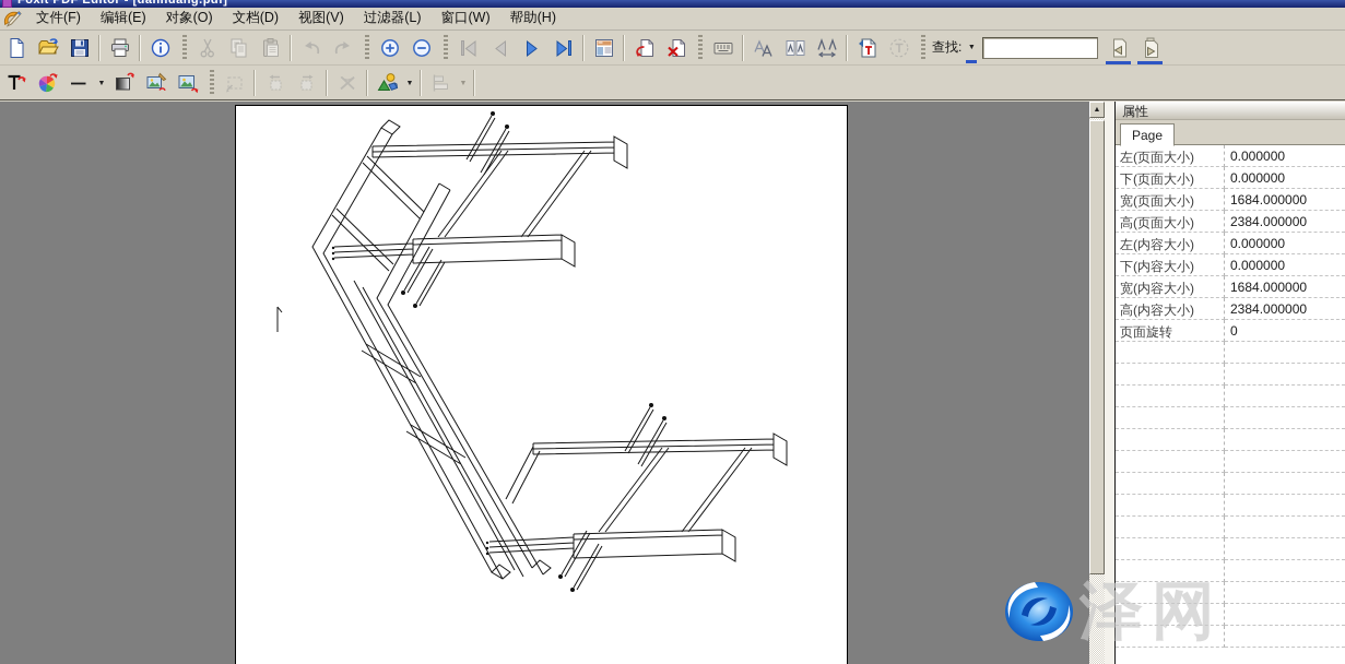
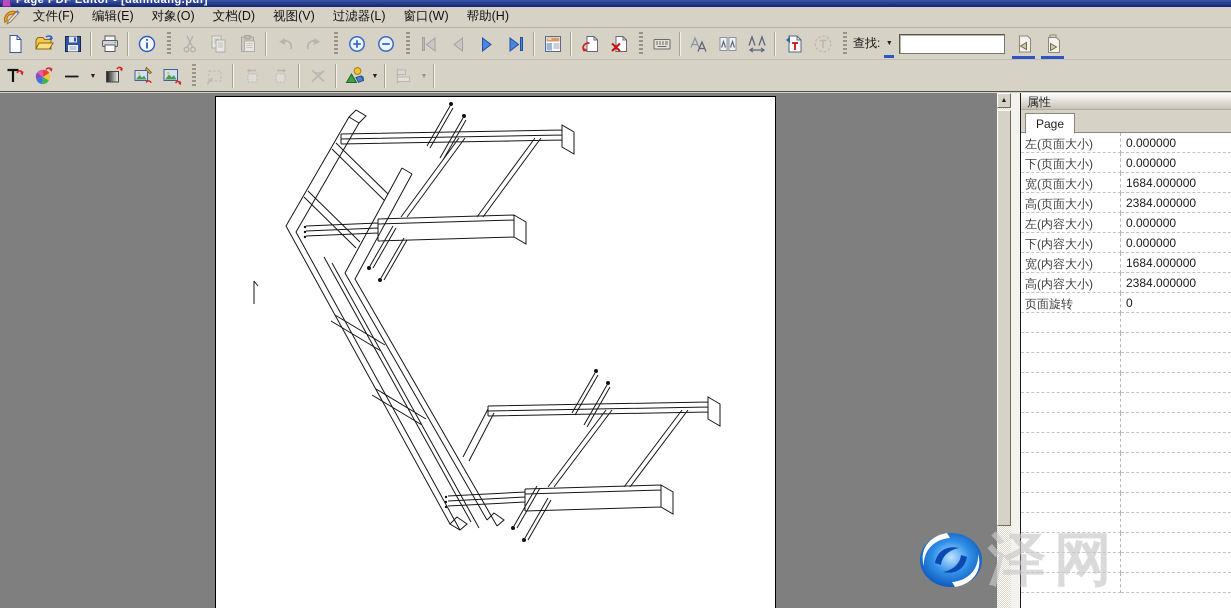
- Foxit PDF Editor - [danhuang.pdf]
+ Page PDF Editor - [danhuang.pdf]
  文件(F)
  编辑(E)
  对象(O)
  文档(D)
  视图(V)
  过滤器(L)
  窗口(W)
  帮助(H)
  查找:
  属性
  Page
  左(页面大小)
  0.000000
  下(页面大小)
  0.000000
  宽(页面大小)
  1684.000000
  高(页面大小)
  2384.000000
  左(内容大小)
  0.000000
  下(内容大小)
  0.000000
  宽(内容大小)
  1684.000000
  高(内容大小)
  2384.000000
  页面旋转
  0
  泽网
